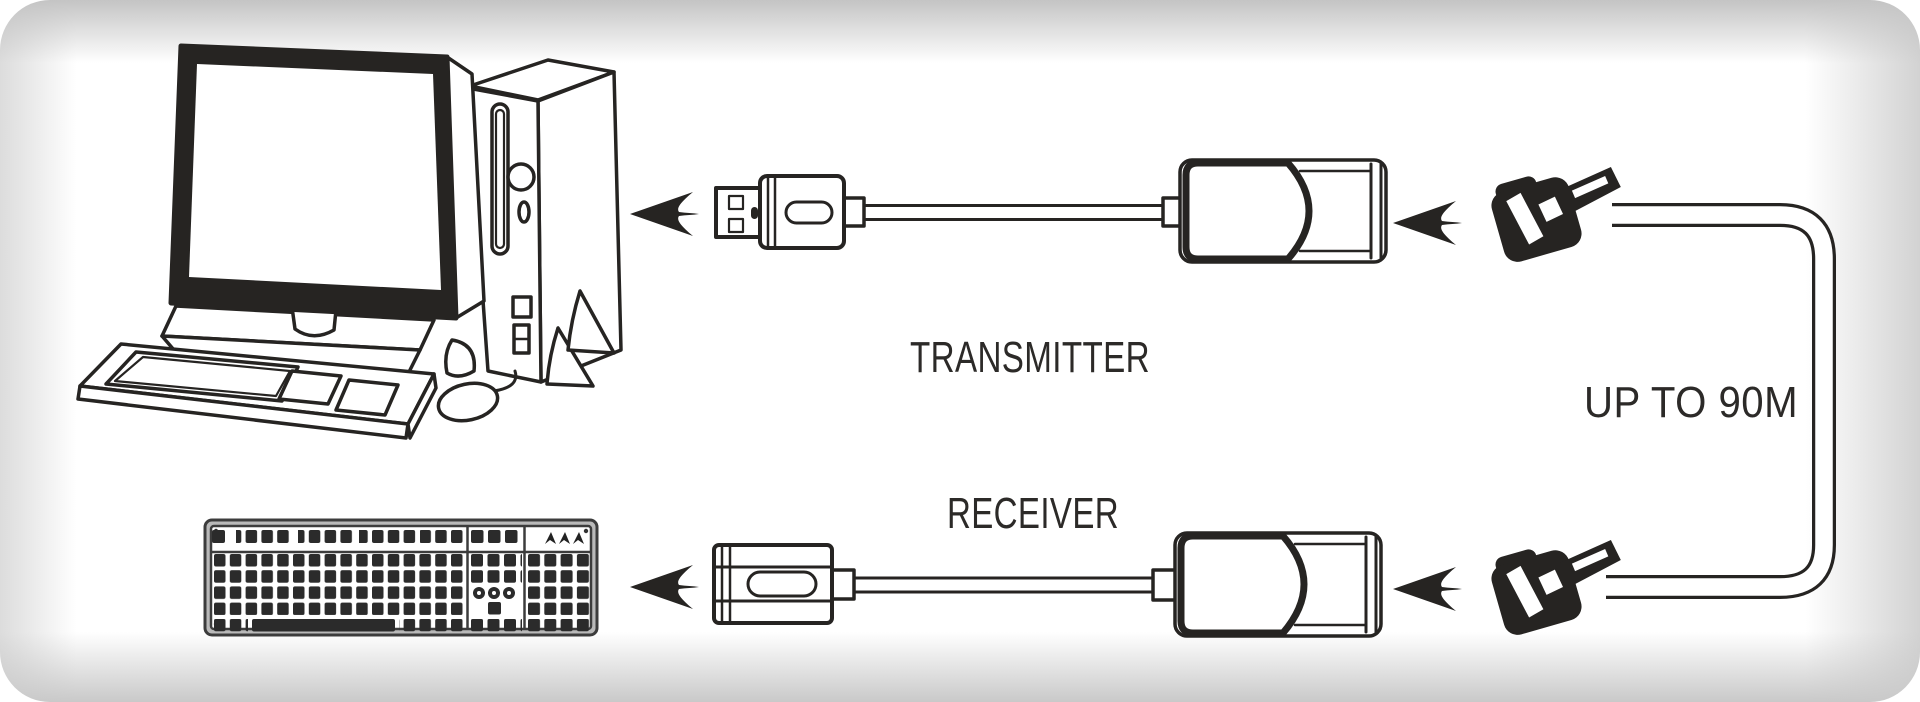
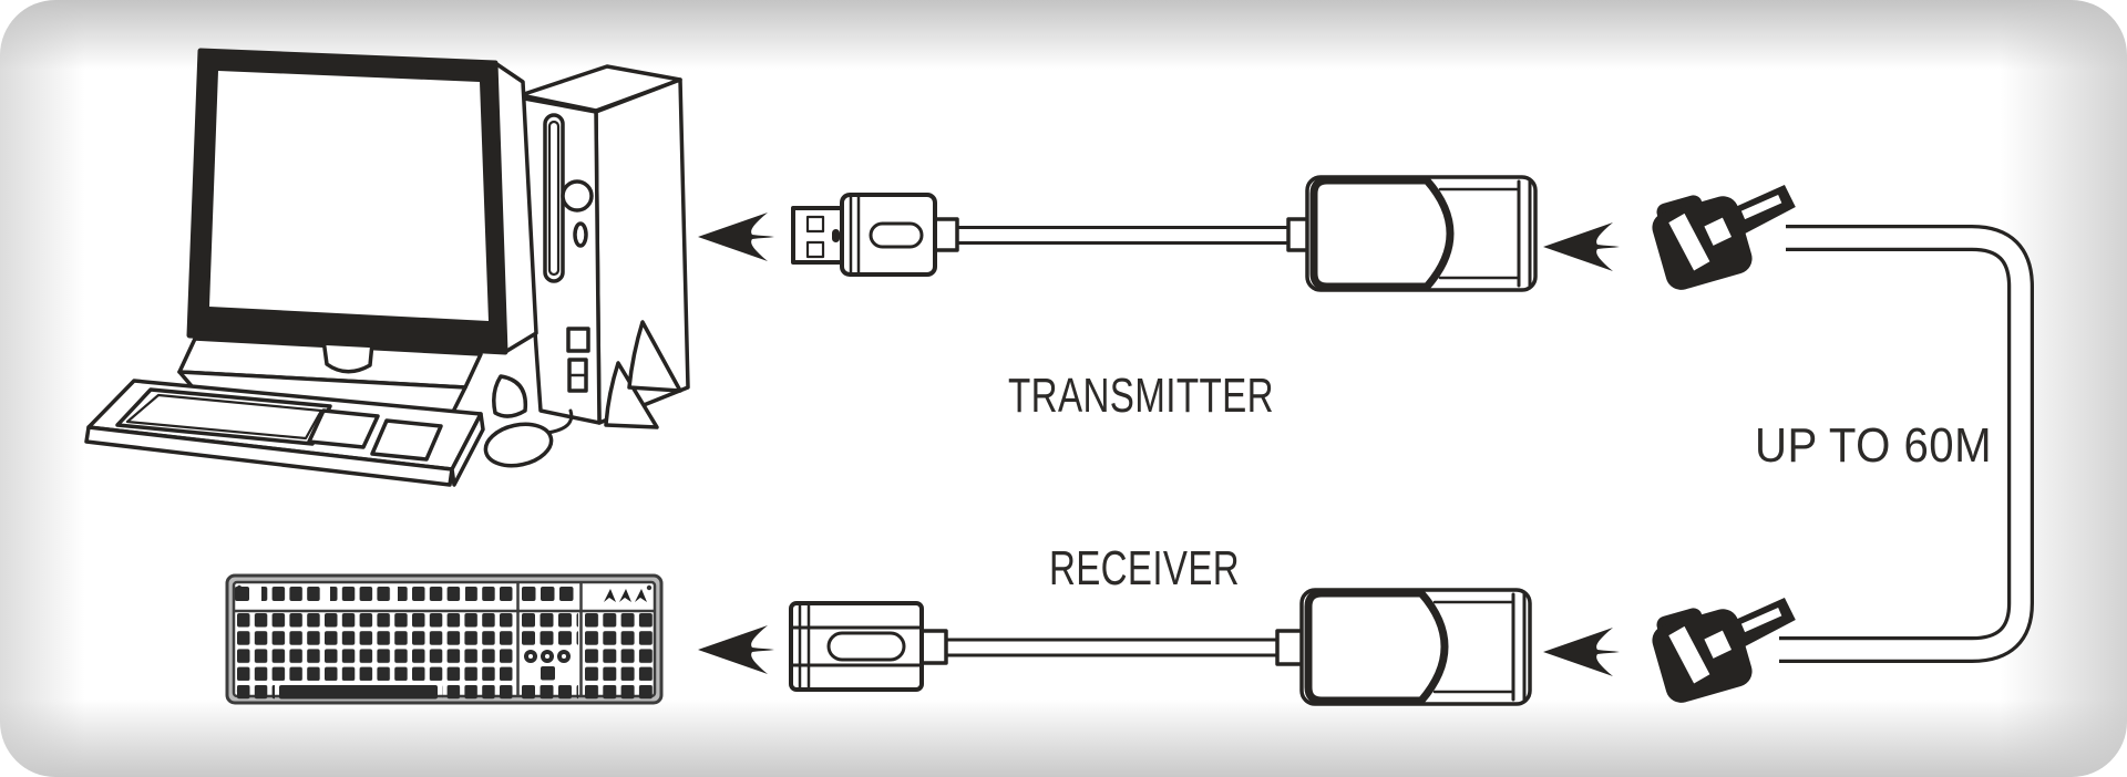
  TRANSMITTER
  RECEIVER
- UP TO 90M
+ UP TO 60M
